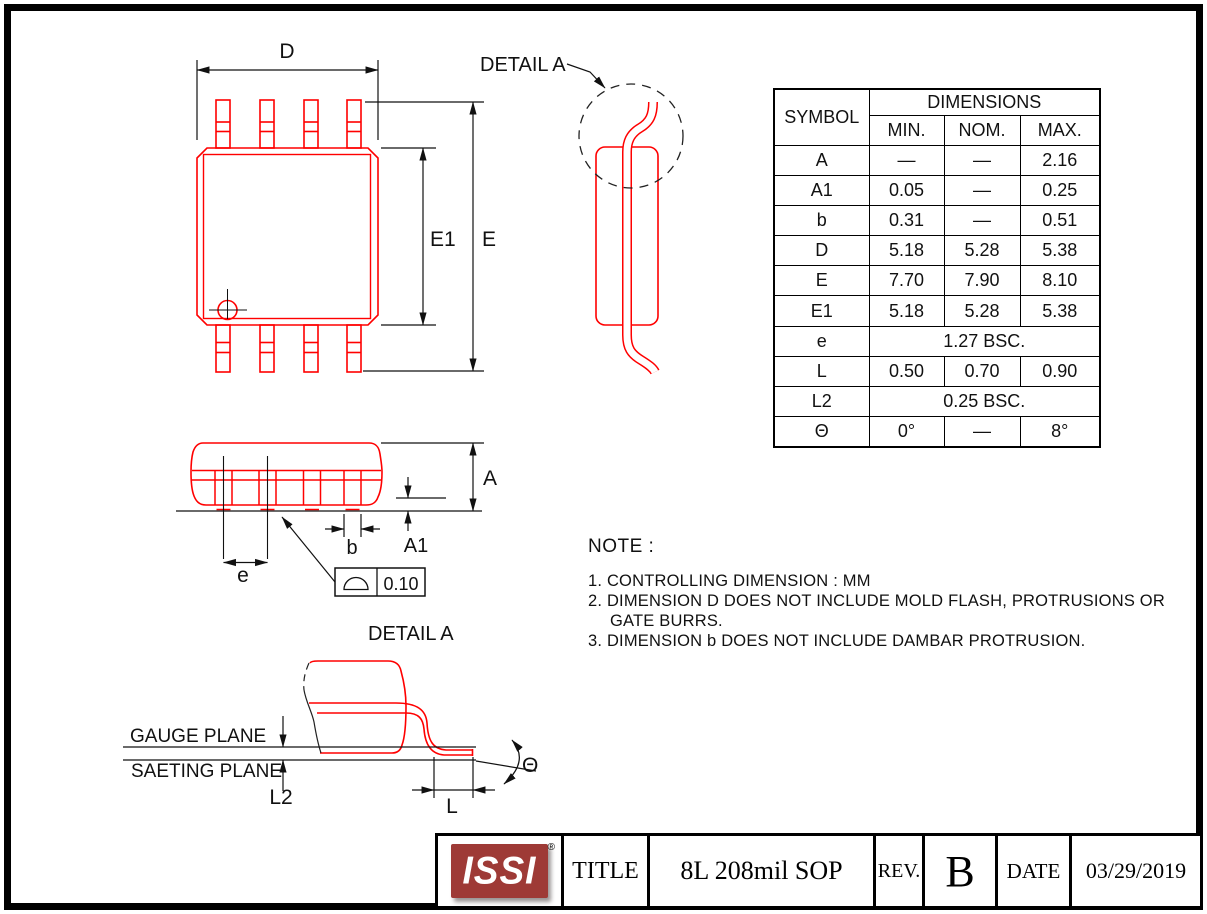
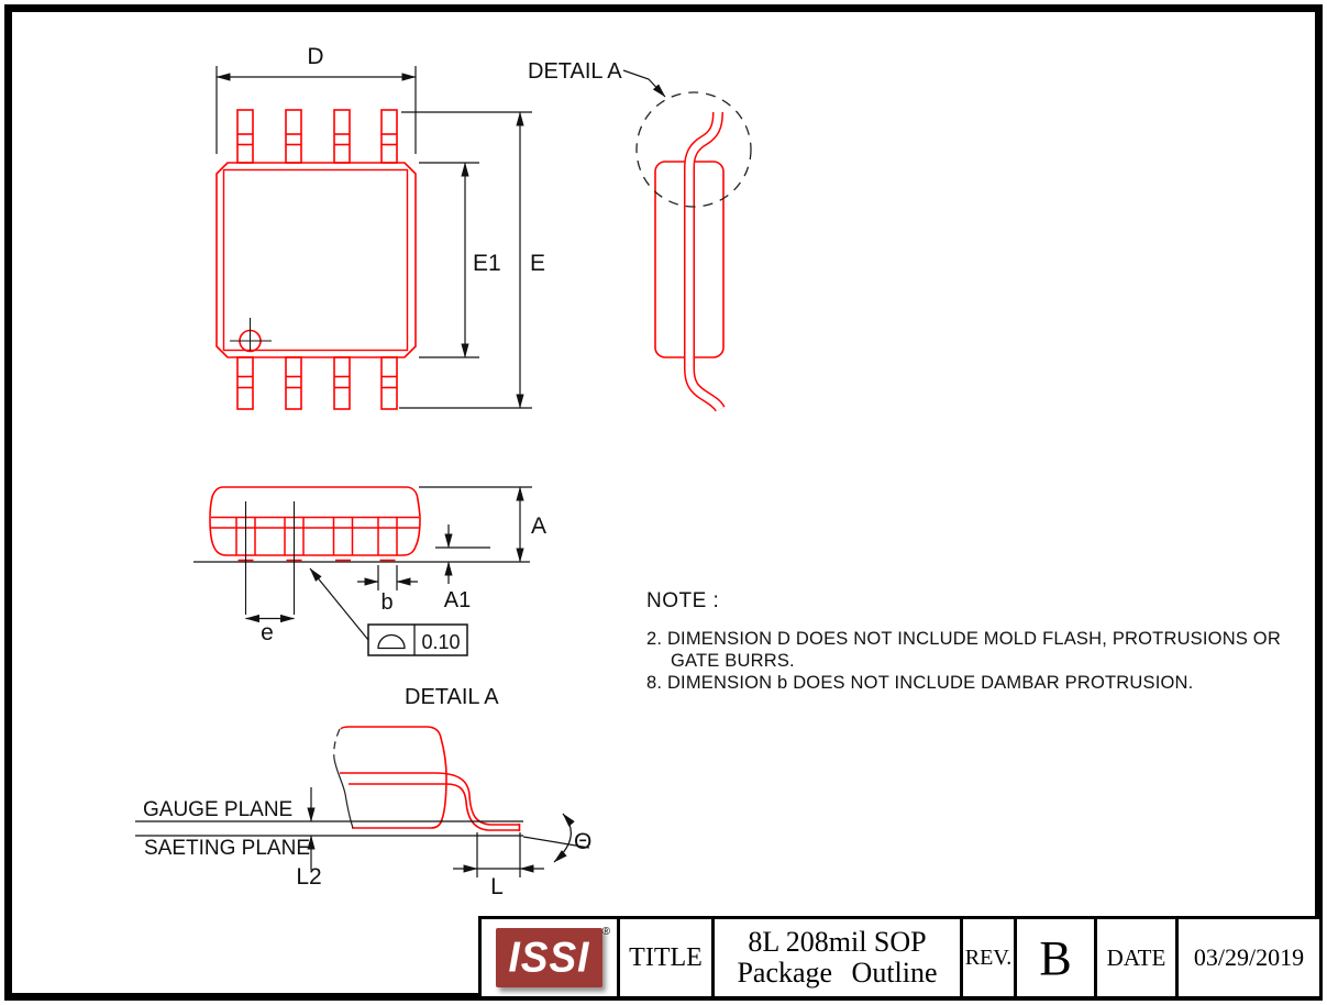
  D
  E
  E1
  DETAIL A
  A
  A1
  b
  e
  0.10
  DETAIL A
  GAUGE PLANE
  SAETING PLANE
  L2
  L
  Θ
- SYMBOL	DIMENSIONS
- MIN.	NOM.	MAX.
- A	—	—	2.16
- A1	0.05	—	0.25
- b	0.31	—	0.51
- D	5.18	5.28	5.38
- E	7.70	7.90	8.10
- E1	5.18	5.28	5.38
- e	1.27 BSC.
- L	0.50	0.70	0.90
- L2	0.25 BSC.
- Θ	0°	—	8°
  NOTE :
- 1. CONTROLLING DIMENSION : MM
  2. DIMENSION D DOES NOT INCLUDE MOLD FLASH, PROTRUSIONS OR GATE BURRS.
- 3. DIMENSION b DOES NOT INCLUDE DAMBAR PROTRUSION.
+ 8. DIMENSION b DOES NOT INCLUDE DAMBAR PROTRUSION.
  ISSI
  ®
  TITLE
  8L 208mil SOP
+ Package Outline
  REV.
  B
  DATE
  03/29/2019
